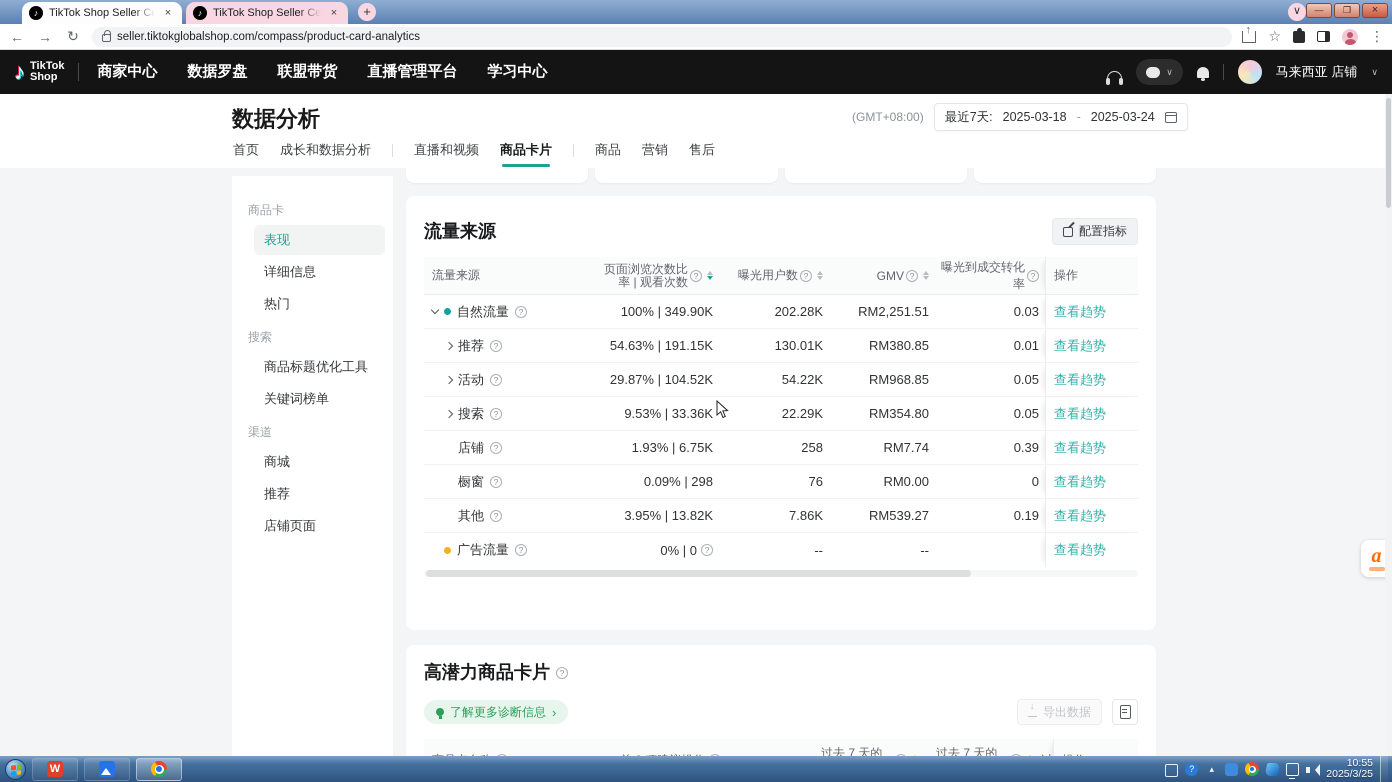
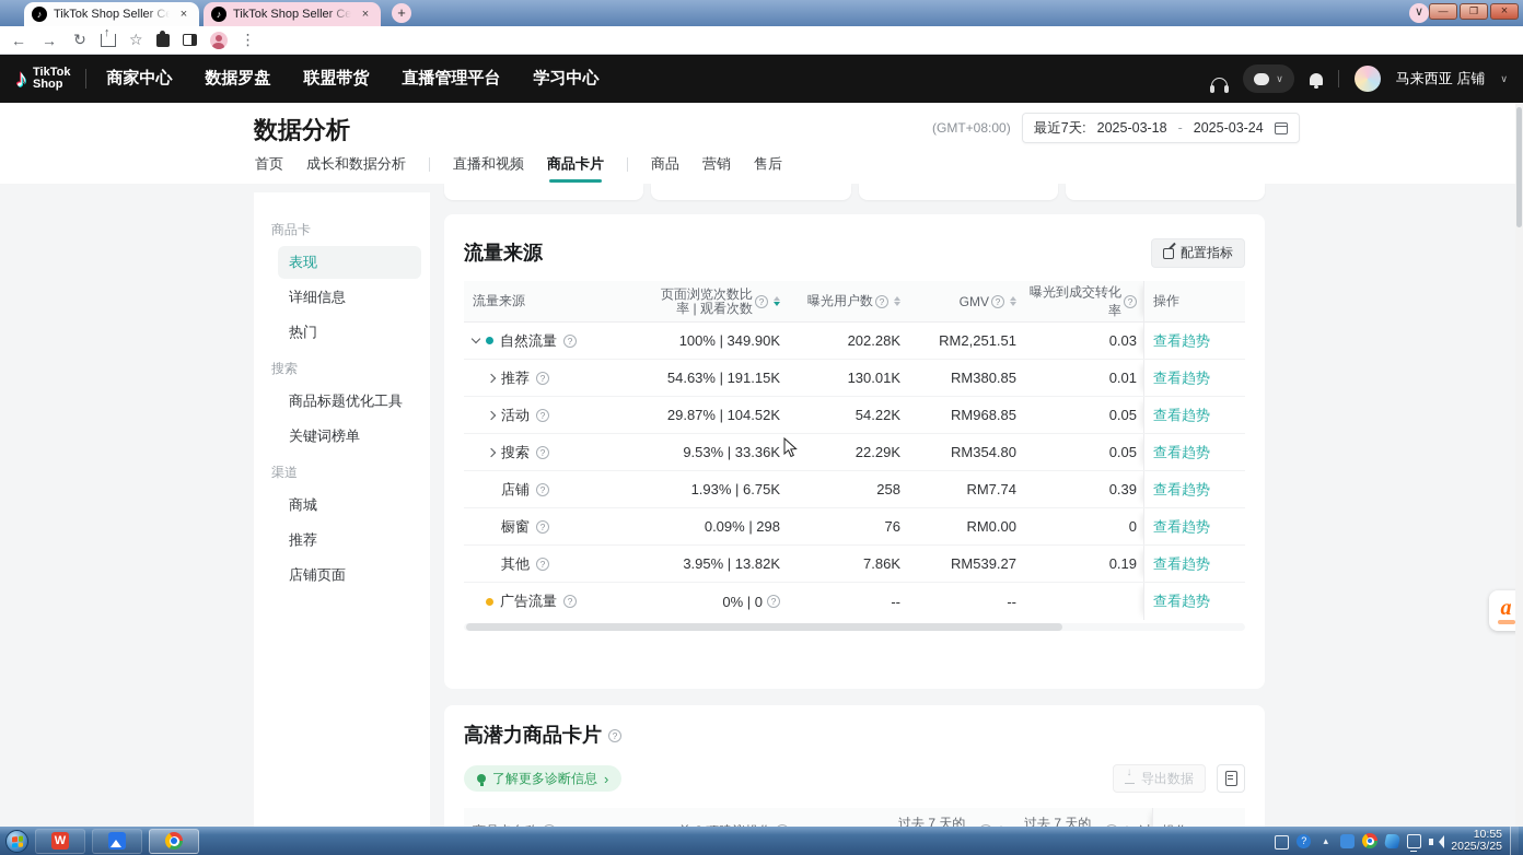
  ♪
  TikTok Shop Seller Ce
  ♪
  TikTok Shop Seller Ce
- seller.tiktokglobalshop.com/compass/product-card-analytics
  TikTok
  Shop
  商家中心
  数据罗盘
  联盟带货
  直播管理平台
  学习中心
  马来西亚 店铺
  数据分析
  (GMT+08:00)
  最近7天:
  2025-03-18
  -
  2025-03-24
  首页
  成长和数据分析
  直播和视频
  商品卡片
  商品
  营销
  售后
  商品卡
  表现
  详细信息
  热门
  搜索
  商品标题优化工具
  关键词榜单
  渠道
  商城
  推荐
  店铺页面
  流量来源
  配置指标
  流量来源
  页面浏览次数比率 | 观看次数
  曝光用户数
  GMV
  曝光到成交转化率
  操作
  自然流量
  100% | 349.90K
  202.28K
  RM2,251.51
  0.03
  查看趋势
  推荐
  54.63% | 191.15K
  130.01K
  RM380.85
  0.01
  查看趋势
  活动
  29.87% | 104.52K
  54.22K
  RM968.85
  0.05
  查看趋势
  搜索
  9.53% | 33.36K
  22.29K
  RM354.80
  0.05
  查看趋势
  店铺
  1.93% | 6.75K
  258
  RM7.74
  0.39
  查看趋势
  橱窗
  0.09% | 298
  76
  RM0.00
  0
  查看趋势
  其他
  3.95% | 13.82K
  7.86K
  RM539.27
  0.19
  查看趋势
  广告流量
  0% | 0
  --
  --
  查看趋势
  高潜力商品卡片
  了解更多诊断信息
  导出数据
  10:55
  2025/3/25
